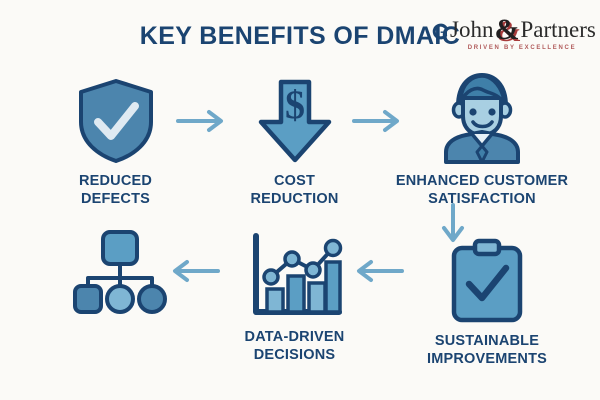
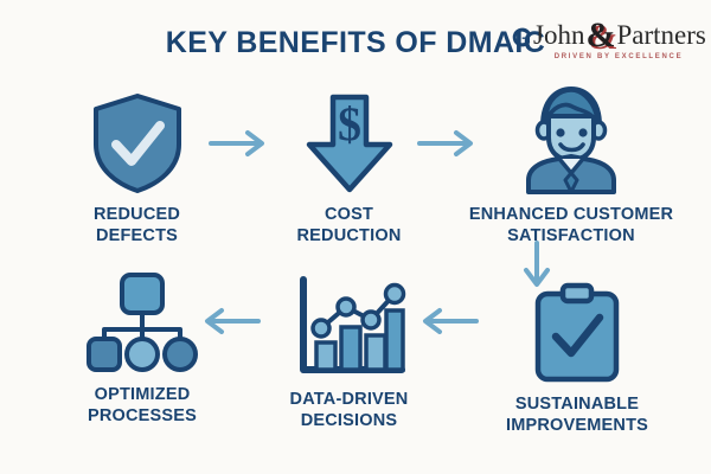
  KEY BENEFITS OF DMAC
  John
  &
  Partners
  REDUCED
  DEFECTS
  $
  COST
  REDUCTION
  ENHANCED CUSTOMER
  SATISFACTION
  SUSTAINABLE
  IMPROVEMENTS
  DATA-DRIVEN
  DECISIONS
+ OPTIMIZED
+ PROCESSES
